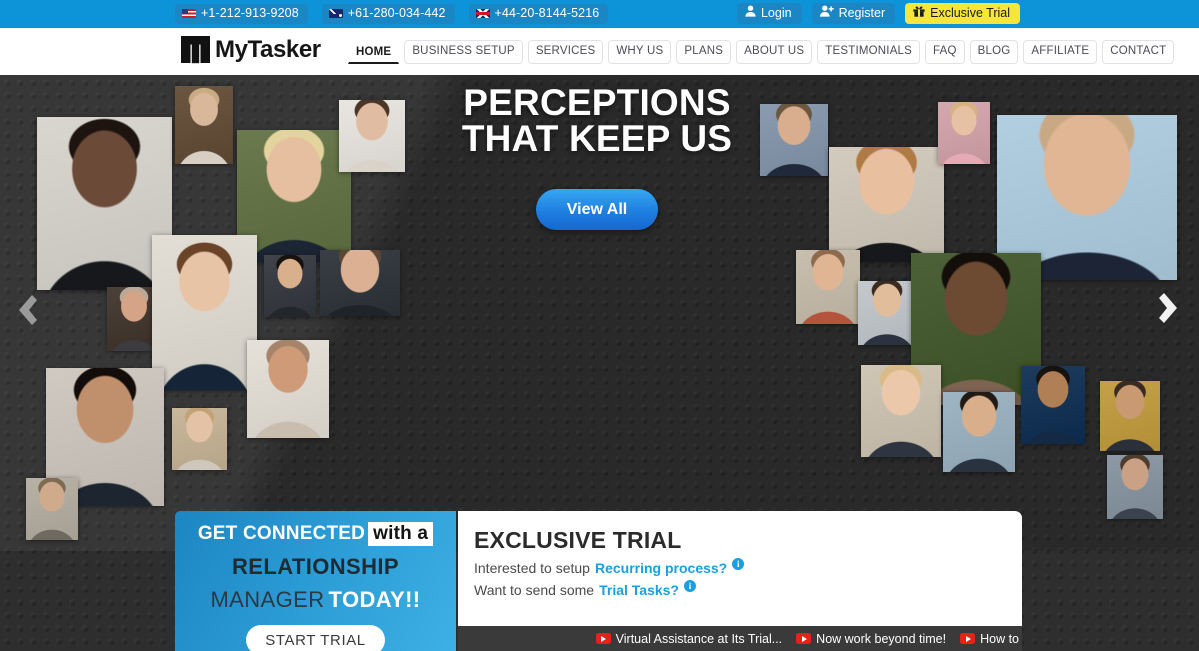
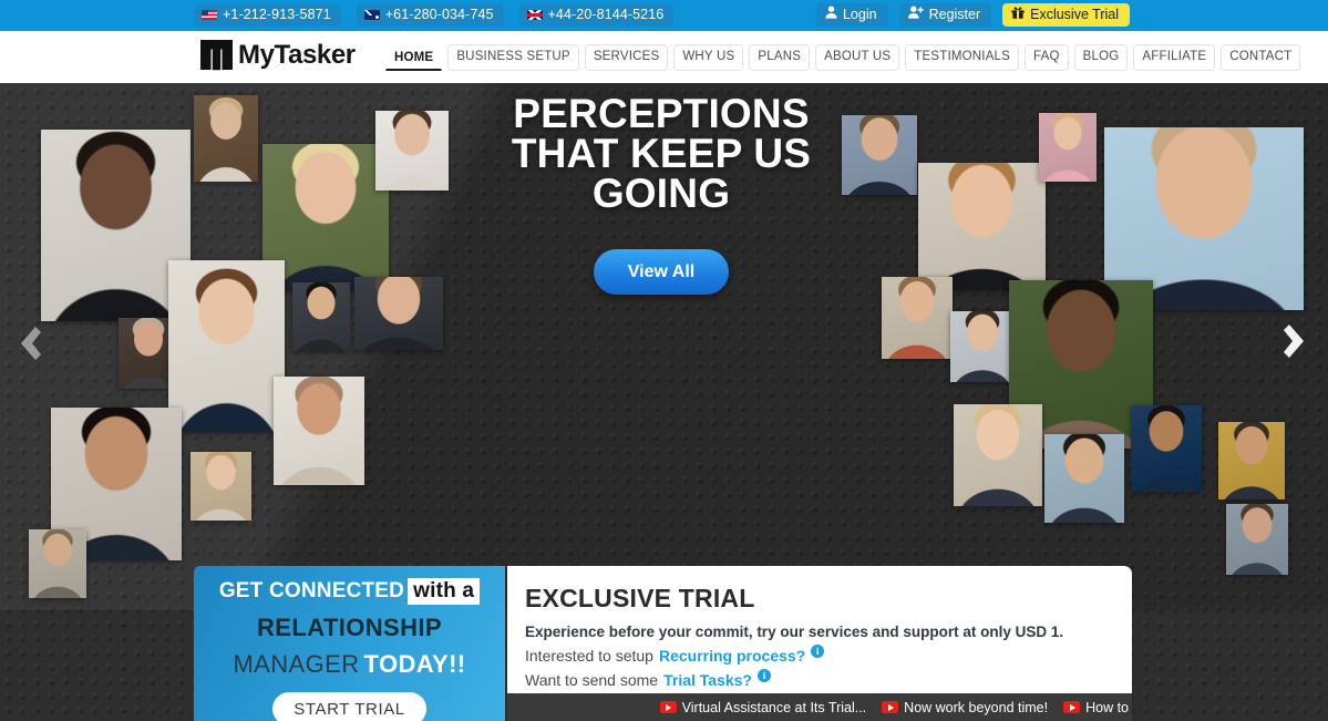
- +1-212-913-9208
+ +1-212-913-5871
- +61-280-034-442
+ +61-280-034-745
  +44-20-8144-5216
  Login
  Register
  Exclusive Trial
  MyTasker
  HOME
  BUSINESS SETUP
  SERVICES
  WHY US
  PLANS
  ABOUT US
  TESTIMONIALS
  FAQ
  BLOG
  AFFILIATE
  CONTACT
  PERCEPTIONS
  THAT KEEP US
+ GOING
  View All
  GET CONNECTED with a
  RELATIONSHIP
  MANAGER TODAY!!
  START TRIAL
  EXCLUSIVE TRIAL
+ Experience before your commit, try our services and support at only USD 1.
  Interested to setup
  Recurring process?
  i
  Want to send some
  Trial Tasks?
  i
  Virtual Assistance at Its Trial...
  Now work beyond time!
  How to
